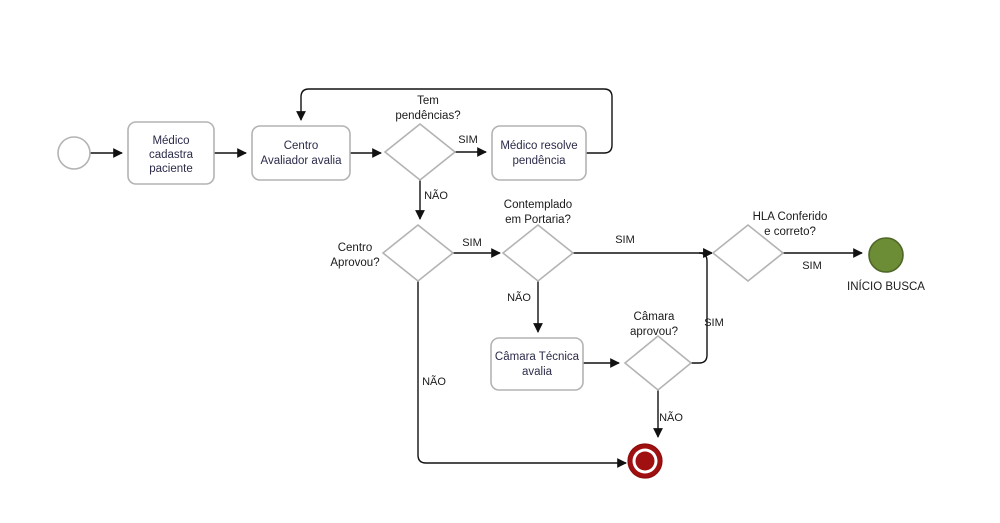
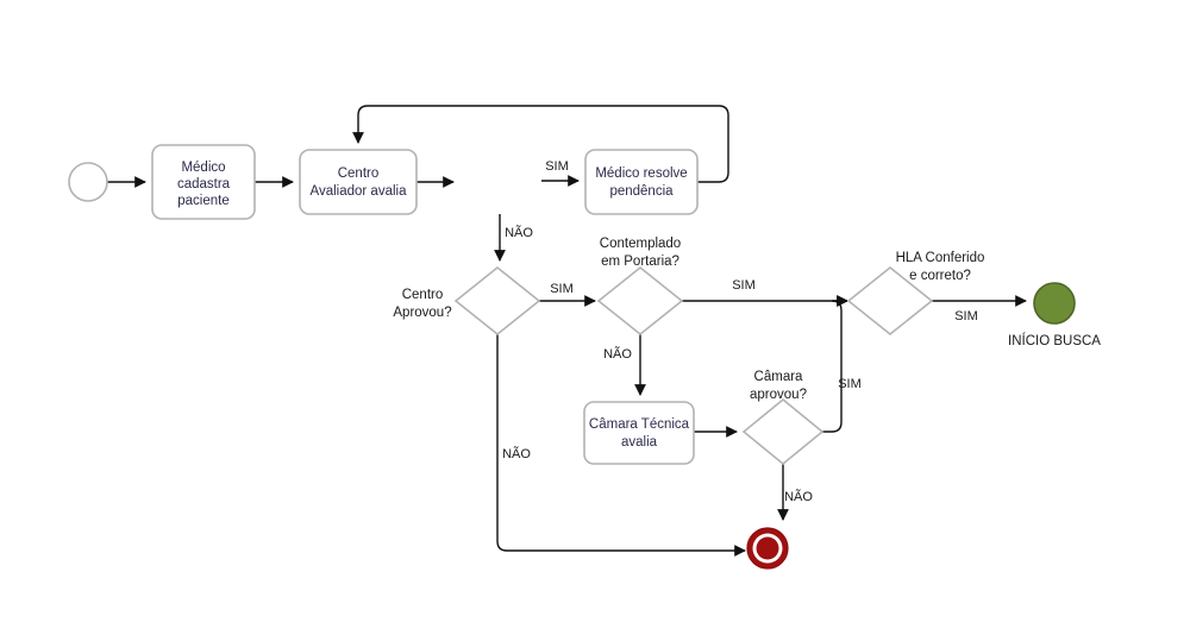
  Médico
  cadastra
  paciente
  Centro
  Avaliador avalia
  Médico resolve
  pendência
  Câmara Técnica
  avalia
- Tem
- pendências?
  Centro
  Aprovou?
  Contemplado
  em Portaria?
  HLA Conferido
  e correto?
  Câmara
  aprovou?
  INÍCIO BUSCA
  SIM
  NÃO
  SIM
  NÃO
  SIM
  NÃO
  SIM
  NÃO
  SIM
